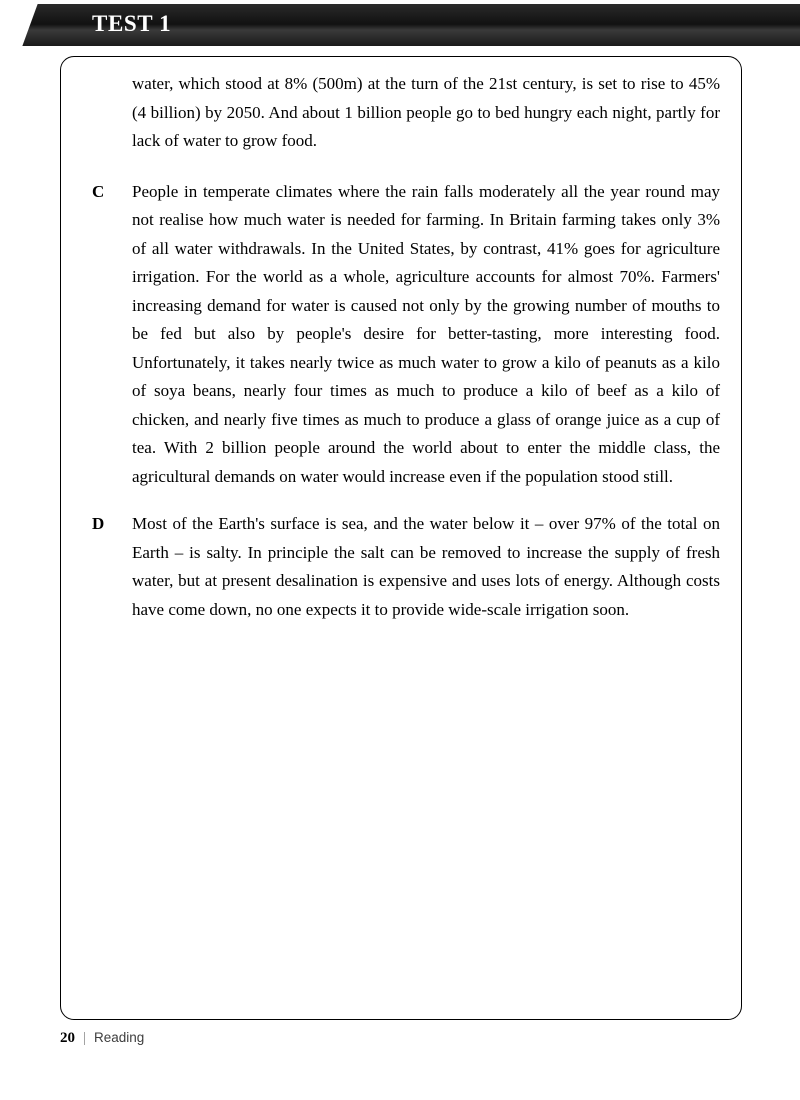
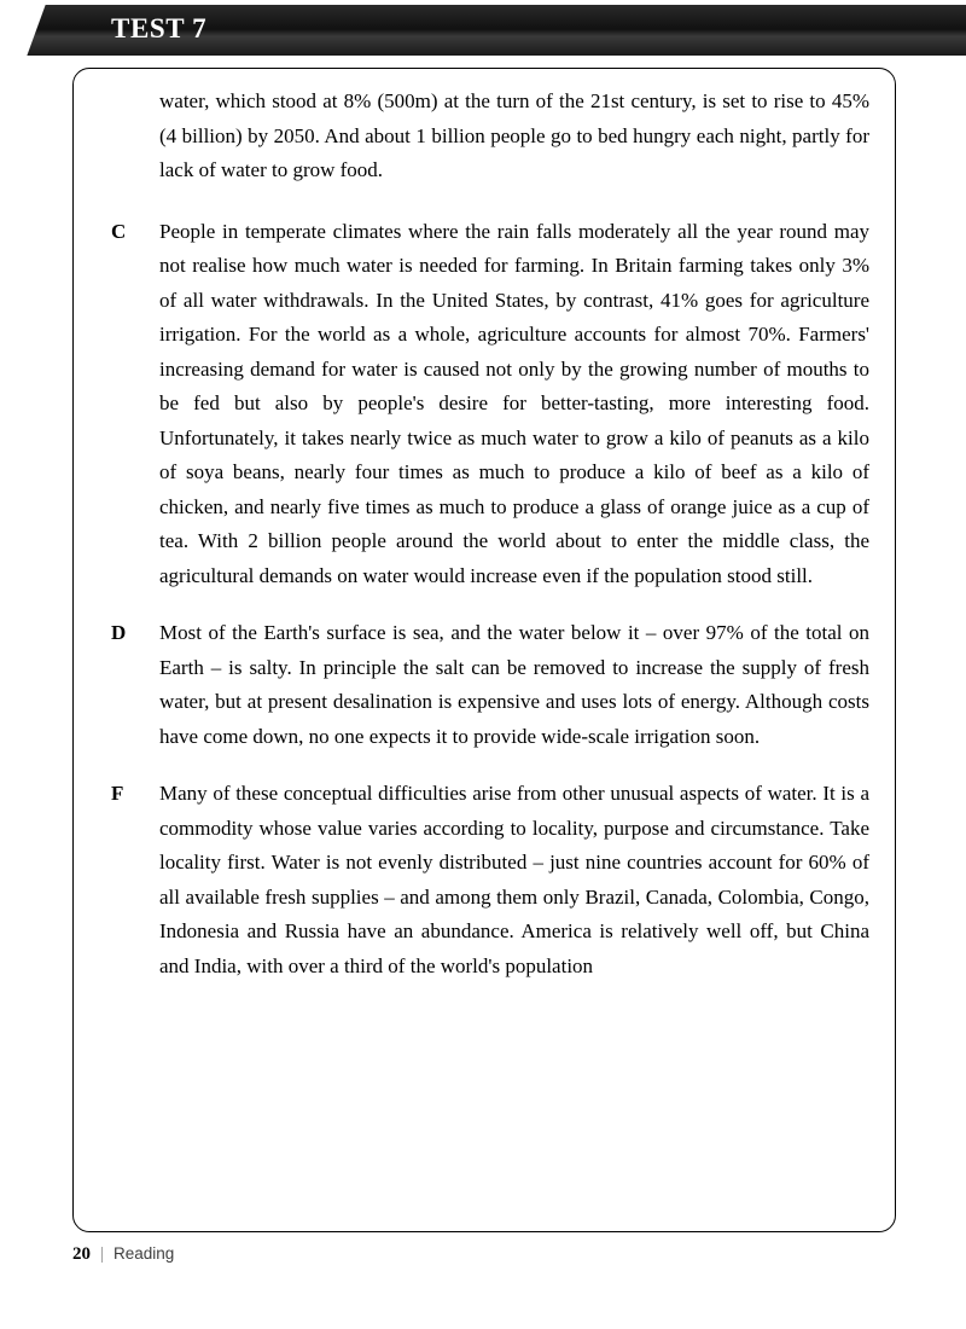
- TEST 1
+ TEST 7
  water, which stood at 8% (500m) at the turn of the 21st century, is set to rise to 45% (4 billion) by 2050. And about 1 billion people go to bed hungry each night, partly for lack of water to grow food.
  C
  People in temperate climates where the rain falls moderately all the year round may not realise how much water is needed for farming. In Britain farming takes only 3% of all water withdrawals. In the United States, by contrast, 41% goes for agriculture irrigation. For the world as a whole, agriculture accounts for almost 70%. Farmers' increasing demand for water is caused not only by the growing number of mouths to be fed but also by people's desire for better-tasting, more interesting food. Unfortunately, it takes nearly twice as much water to grow a kilo of peanuts as a kilo of soya beans, nearly four times as much to produce a kilo of beef as a kilo of chicken, and nearly five times as much to produce a glass of orange juice as a cup of tea. With 2 billion people around the world about to enter the middle class, the agricultural demands on water would increase even if the population stood still.
  D
  Most of the Earth's surface is sea, and the water below it – over 97% of the total on Earth – is salty. In principle the salt can be removed to increase the supply of fresh water, but at present desalination is expensive and uses lots of energy. Although costs have come down, no one expects it to provide wide-scale irrigation soon.
+ F
+ Many of these conceptual difficulties arise from other unusual aspects of water. It is a commodity whose value varies according to locality, purpose and circumstance. Take locality first. Water is not evenly distributed – just nine countries account for 60% of all available fresh supplies – and among them only Brazil, Canada, Colombia, Congo, Indonesia and Russia have an abundance. America is relatively well off, but China and India, with over a third of the world's population
  20
  |
  Reading
